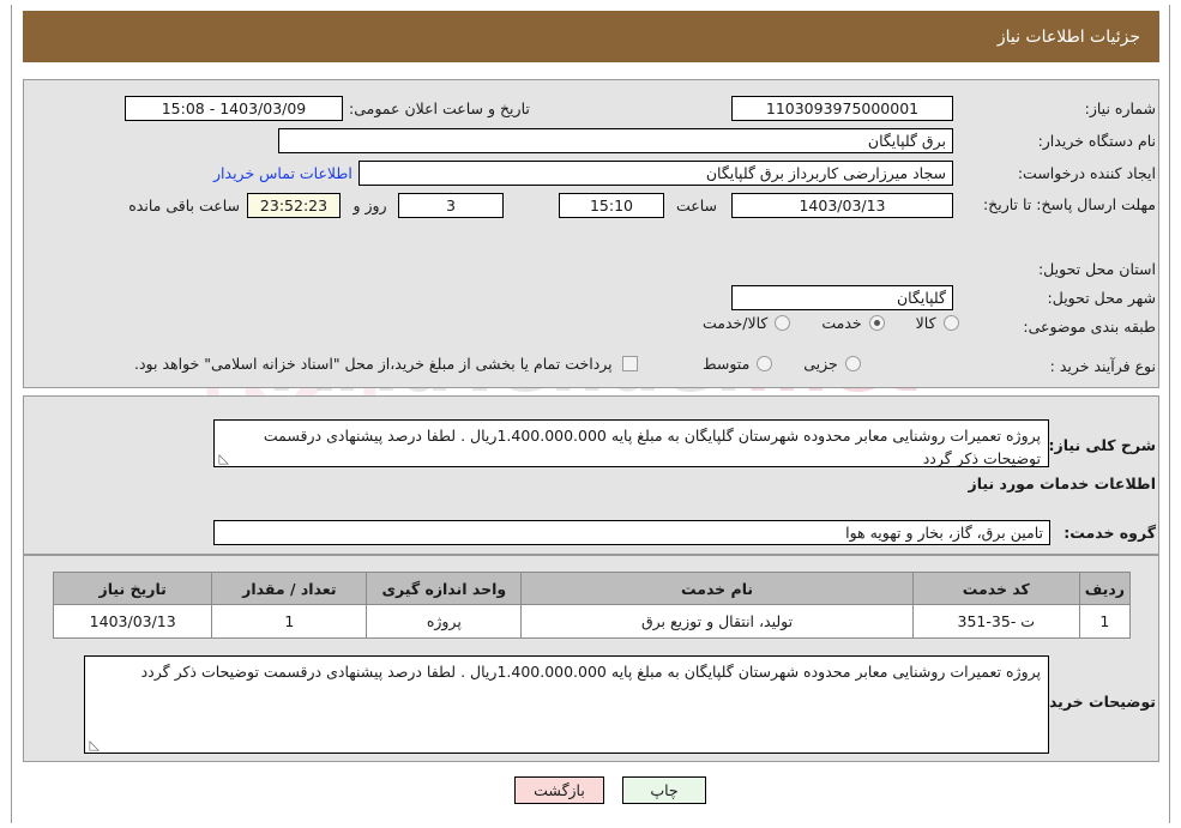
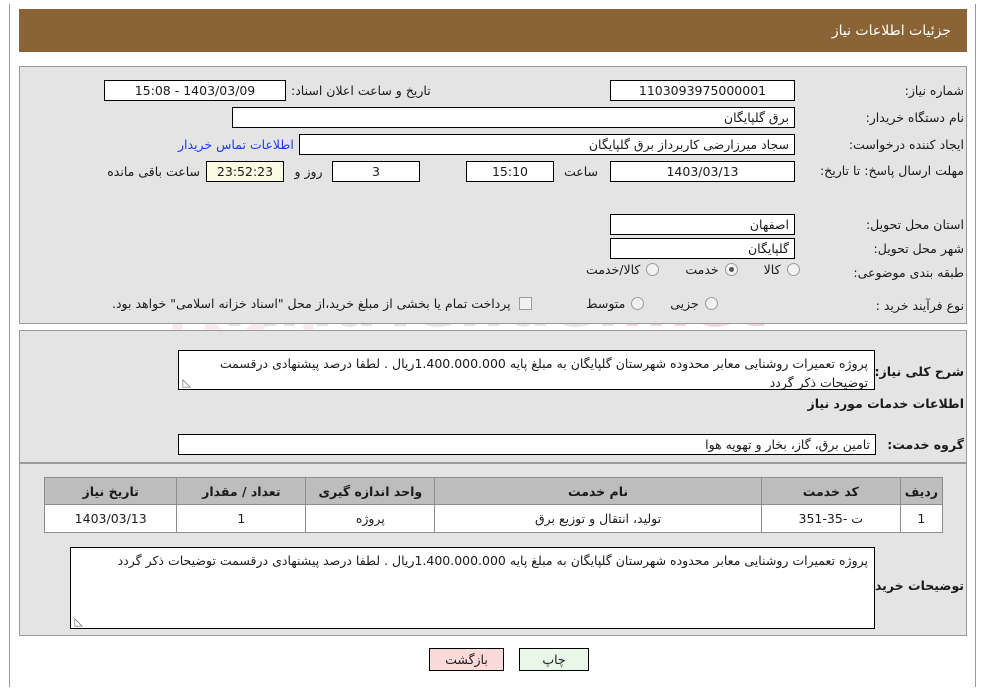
  جزئیات اطلاعات نیاز
  شماره نیاز:
  نام دستگاه خریدار:
  ایجاد کننده درخواست:
  مهلت ارسال پاسخ: تا تاریخ:
  استان محل تحویل:
  شهر محل تحویل:
  طبقه بندی موضوعی:
  نوع فرآیند خرید :
  1103093975000001
- تاریخ و ساعت اعلان عمومی:
+ تاریخ و ساعت اعلان اسناد:
  1403/03/09 - 15:08
  برق گلپایگان
  سجاد میرزارضی کاربرداز برق گلپایگان
  اطلاعات تماس خریدار
  1403/03/13
  ساعت
  15:10
  3
  روز و
  23:52:23
  ساعت باقی مانده
+ اصفهان
  گلپایگان
  کالا
  خدمت
  کالا/خدمت
  جزیی
  متوسط
  پرداخت تمام یا بخشی از مبلغ خرید،از محل "اسناد خزانه اسلامی" خواهد بود.
  شرح کلی نیاز:
  پروژه تعمیرات روشنایی معابر محدوده شهرستان گلپایگان به مبلغ پایه 1.400.000.000ریال . لطفا درصد پیشنهادی درقسمت توضیحات ذکر گردد
  ◺
  اطلاعات خدمات مورد نیاز
  گروه خدمت:
  تامین برق، گاز، بخار و تهویه هوا
  ردیف	کد خدمت	نام خدمت	واحد اندازه گیری	تعداد / مقدار	تاریخ نیاز
  1	ت -35-351	تولید، انتقال و توزیع برق	پروژه	1	1403/03/13
  توضیحات خرید
  پروژه تعمیرات روشنایی معابر محدوده شهرستان گلپایگان به مبلغ پایه 1.400.000.000ریال . لطفا درصد پیشنهادی درقسمت توضیحات ذکر گردد
  ◺
  چاپ
  بازگشت
